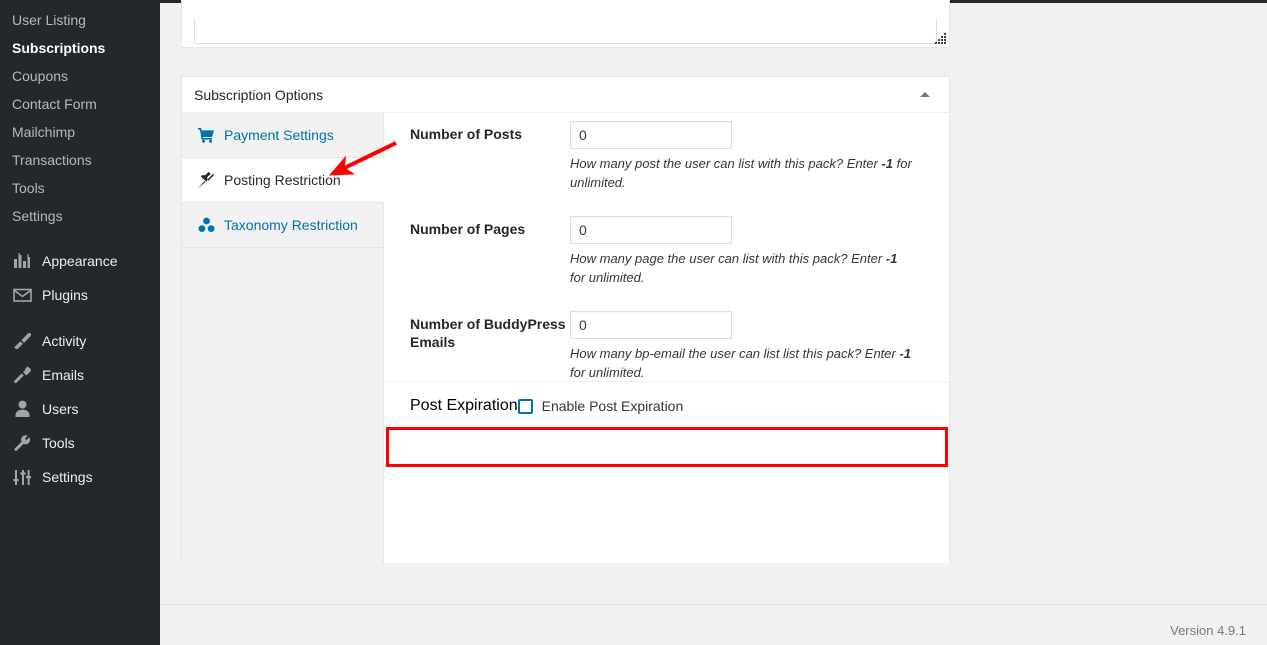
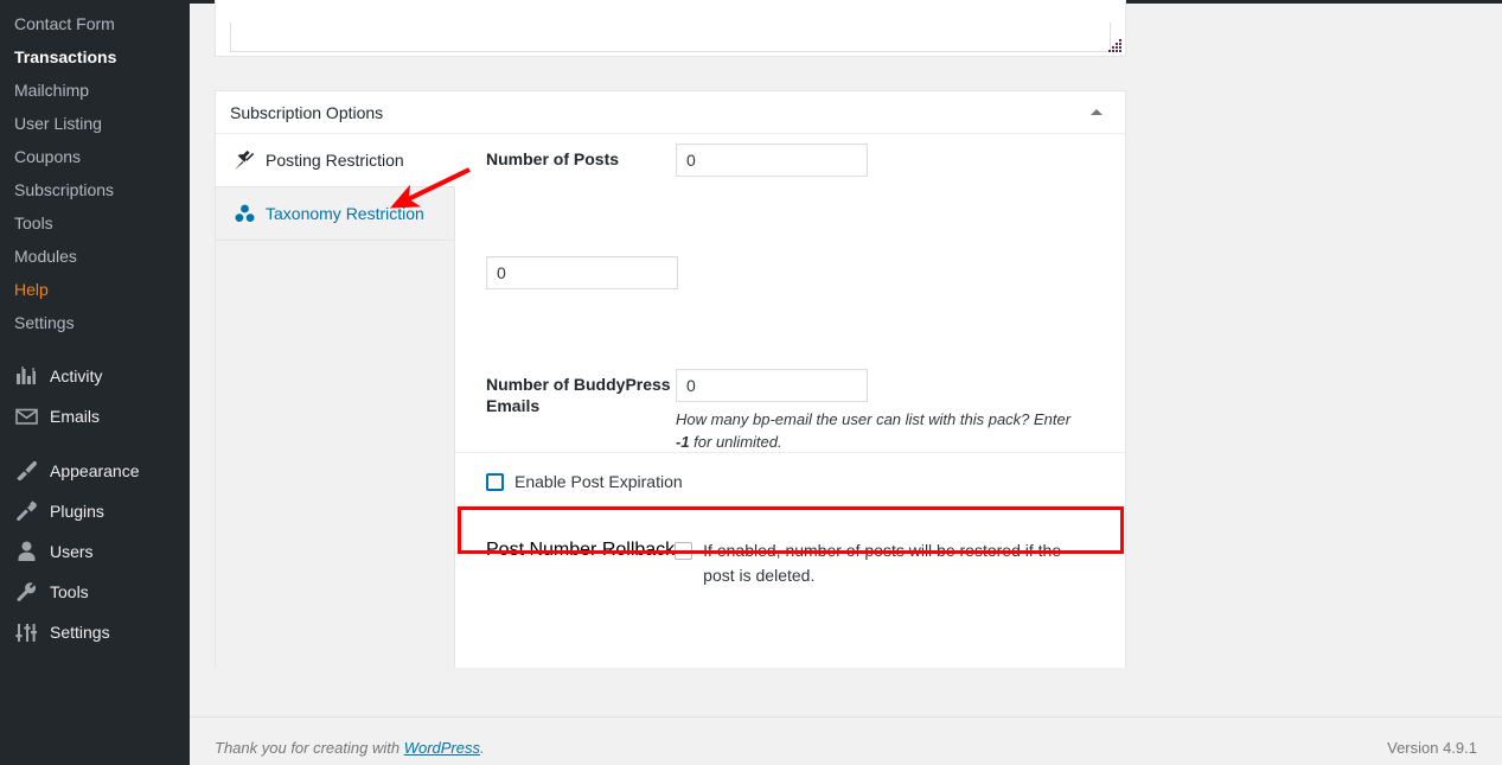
- User Listing
+ Contact Form
- Subscriptions
+ Transactions
- Coupons
+ Mailchimp
- Contact Form
+ User Listing
- Mailchimp
+ Coupons
- Transactions
+ Subscriptions
  Tools
+ Modules
+ Help
  Settings
- Appearance
+ Activity
- Plugins
+ Emails
- Activity
+ Appearance
- Emails
+ Plugins
  Users
  Tools
  Settings
  Subscription Options
- Payment Settings
  Posting Restriction
  Taxonomy Restriction
  Number of Posts
  0
- How many post the user can list with this pack? Enter -1 for unlimited.
- Number of Pages
  0
- How many page the user can list with this pack? Enter -1 for unlimited.
  Number of BuddyPress Emails
  0
- How many bp-email the user can list list this pack? Enter -1 for unlimited.
+ How many bp-email the user can list with this pack? Enter -1 for unlimited.
- Post Expiration
  Enable Post Expiration
+ Post Number Rollback
+ If enabled, number of posts will be restored if the post is deleted.
+ Thank you for creating with WordPress.
  Version 4.9.1
